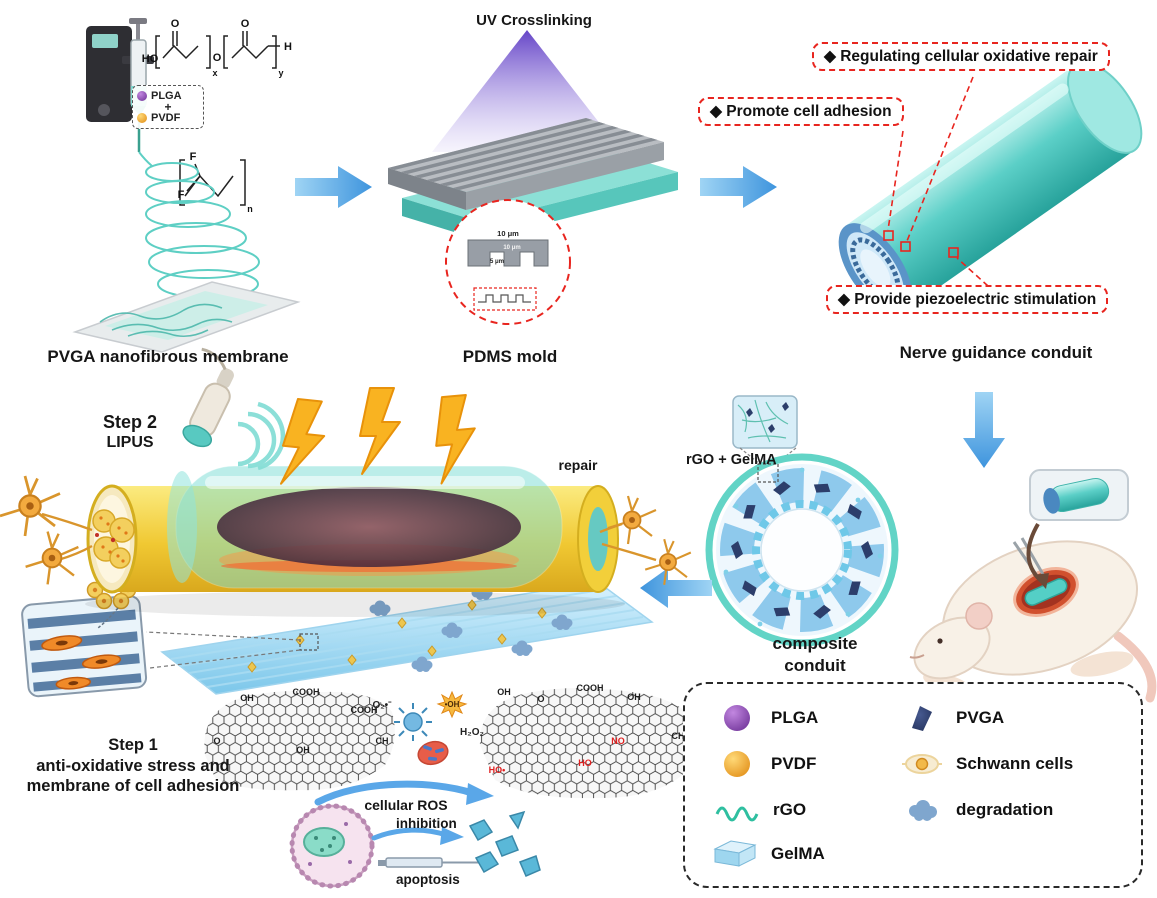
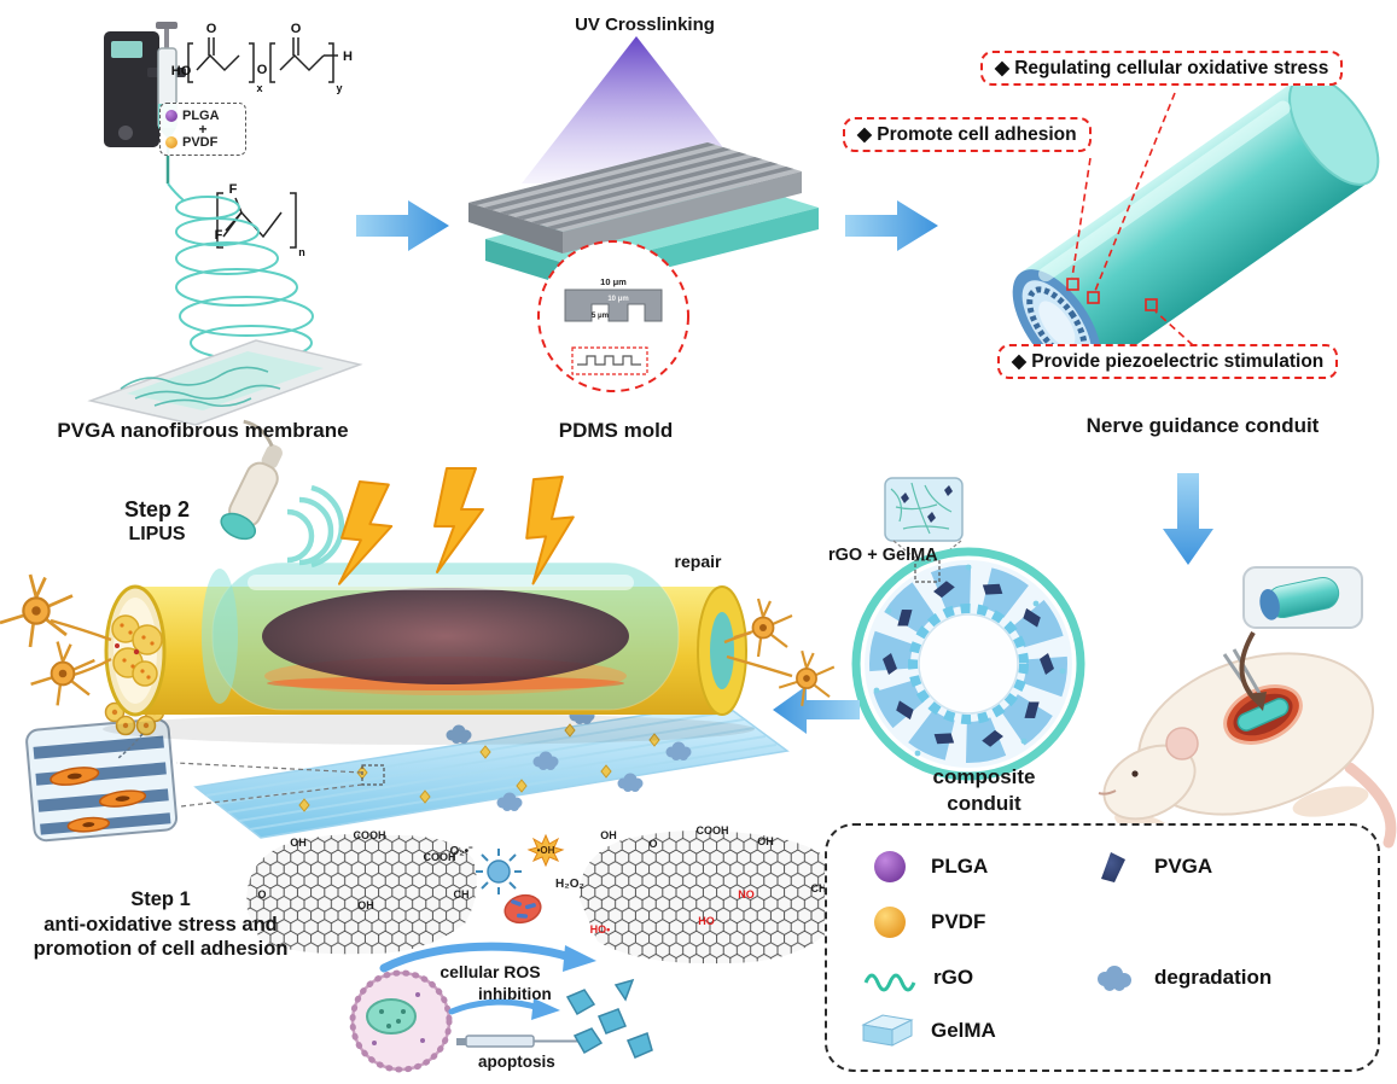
  HO
  O
  O
  O
  H
  x
  y
  F
  F
  n
  10 μm
  OH
  COOH
  COOH
  O
  OH
  CH
  OH
  O
  COOH
  OH
  CH
  HO•
  NO
  HO
  O₂•⁻
  •OH
  H₂O₂
  UV Crosslinking
  PVGA nanofibrous membrane
  PDMS mold
  Nerve guidance conduit
- ◆ Regulating cellular oxidative repair
+ ◆ Regulating cellular oxidative stress
  ◆ Promote cell adhesion
  ◆ Provide piezoelectric stimulation
  PLGA
  +
  PVDF
  rGO + GelMA
  composite
  conduit
  Step 2
  LIPUS
  repair
  Step 1
- anti-oxidative stress and membrane of cell adhesion
+ anti-oxidative stress and promotion of cell adhesion
  cellular ROS
  inhibition
  apoptosis
  PLGA
  PVDF
  rGO
  GelMA
  PVGA
- Schwann cells
  degradation
